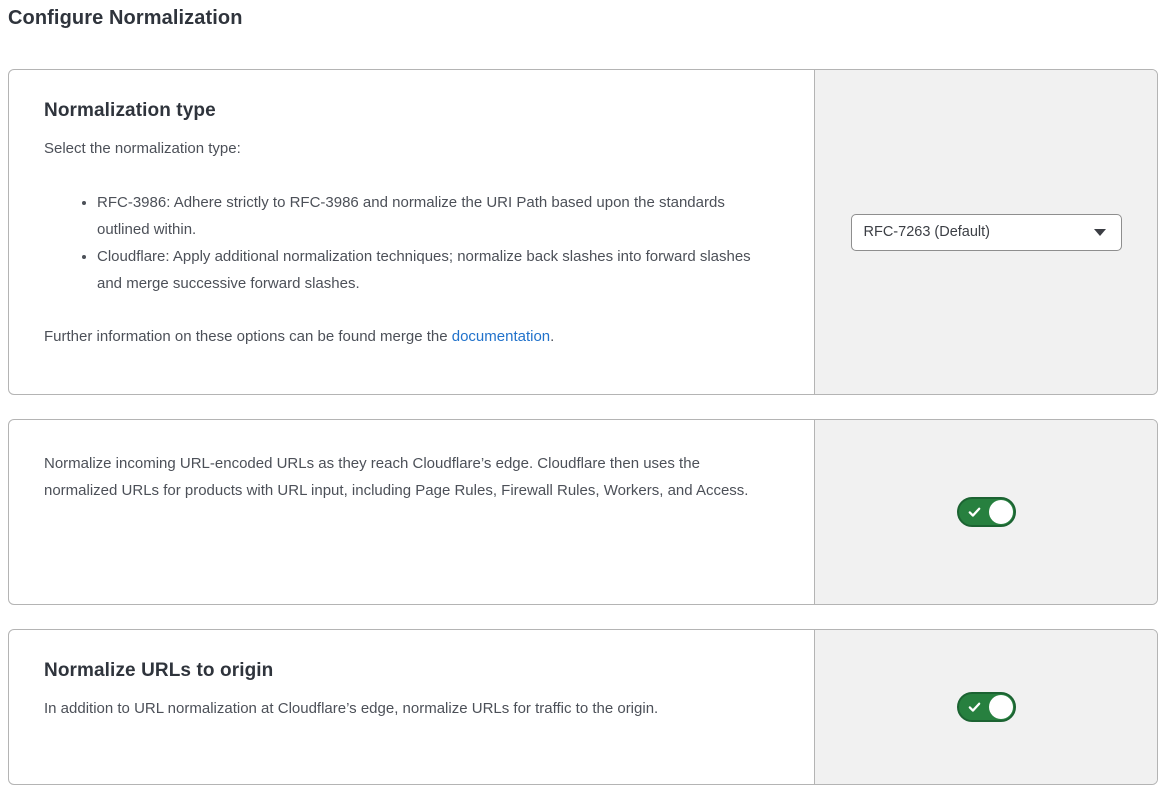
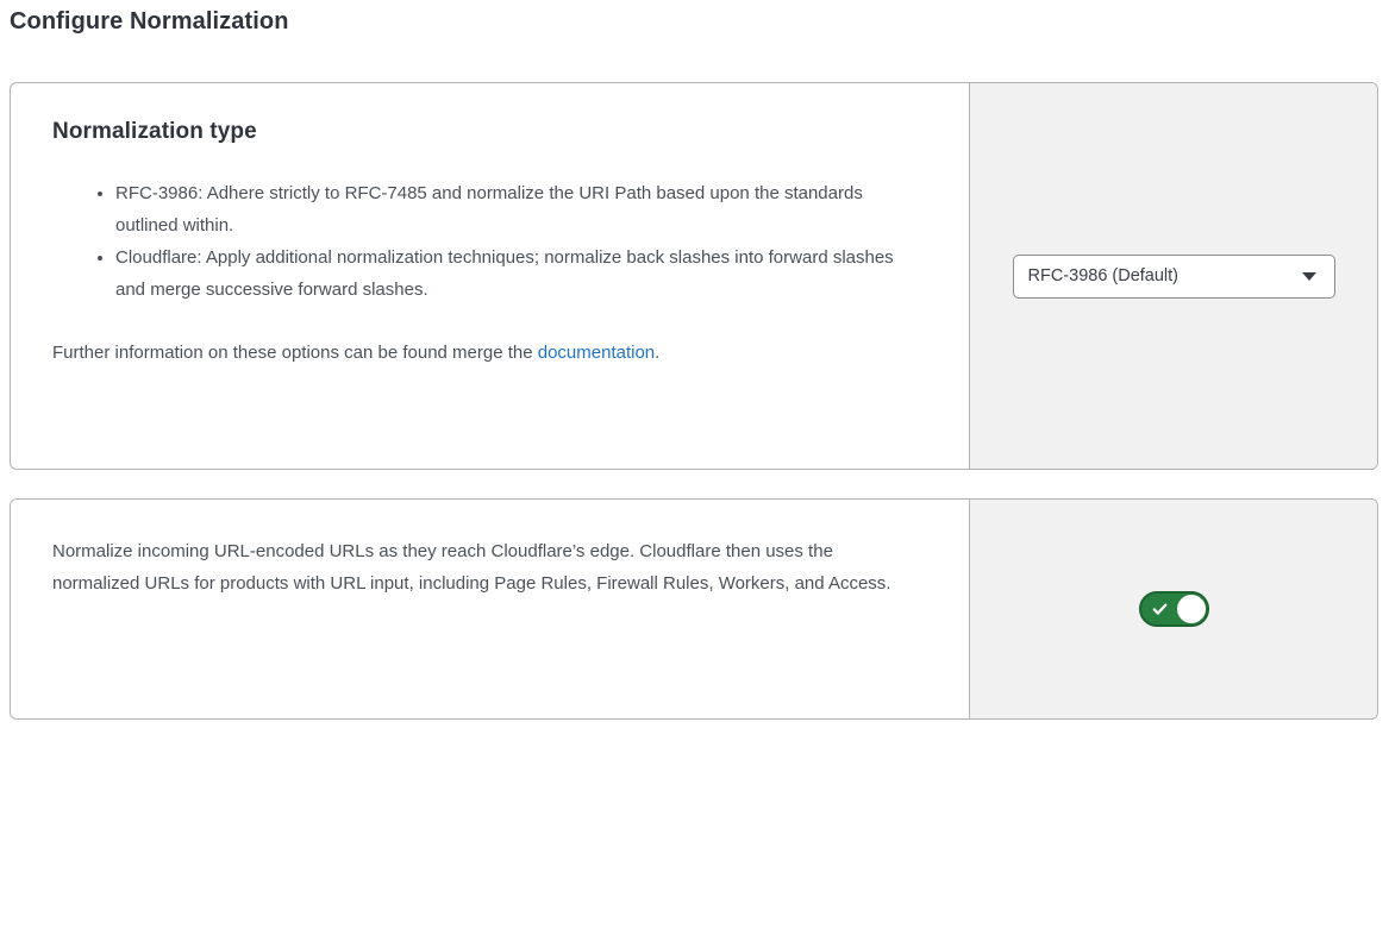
  Configure Normalization
  Normalization type
- Select the normalization type:
- RFC-3986: Adhere strictly to RFC-3986 and normalize the URI Path based upon the standards outlined within.
+ RFC-3986: Adhere strictly to RFC-7485 and normalize the URI Path based upon the standards outlined within.
  Cloudflare: Apply additional normalization techniques; normalize back slashes into forward slashes and merge successive forward slashes.
  Further information on these options can be found merge the documentation.
- RFC-7263 (Default)
+ RFC-3986 (Default)
  Normalize incoming URL-encoded URLs as they reach Cloudflare’s edge. Cloudflare then uses the normalized URLs for products with URL input, including Page Rules, Firewall Rules, Workers, and Access.
- Normalize URLs to origin
- In addition to URL normalization at Cloudflare’s edge, normalize URLs for traffic to the origin.
